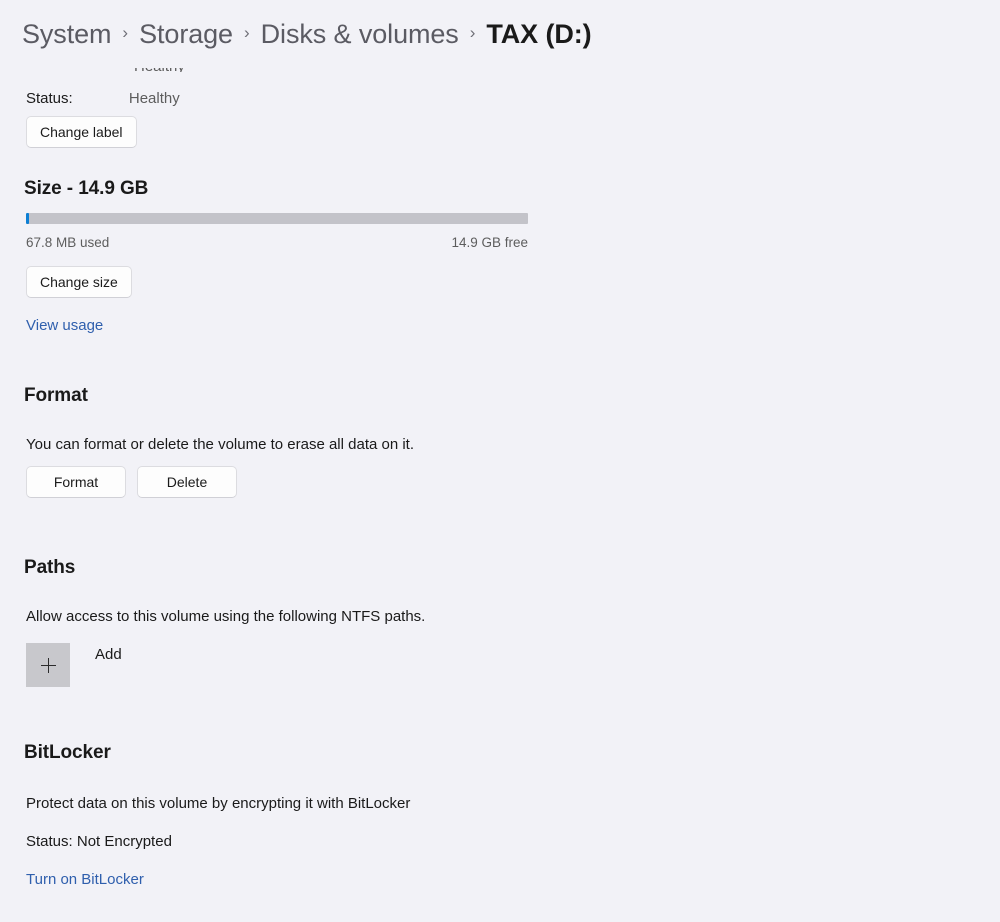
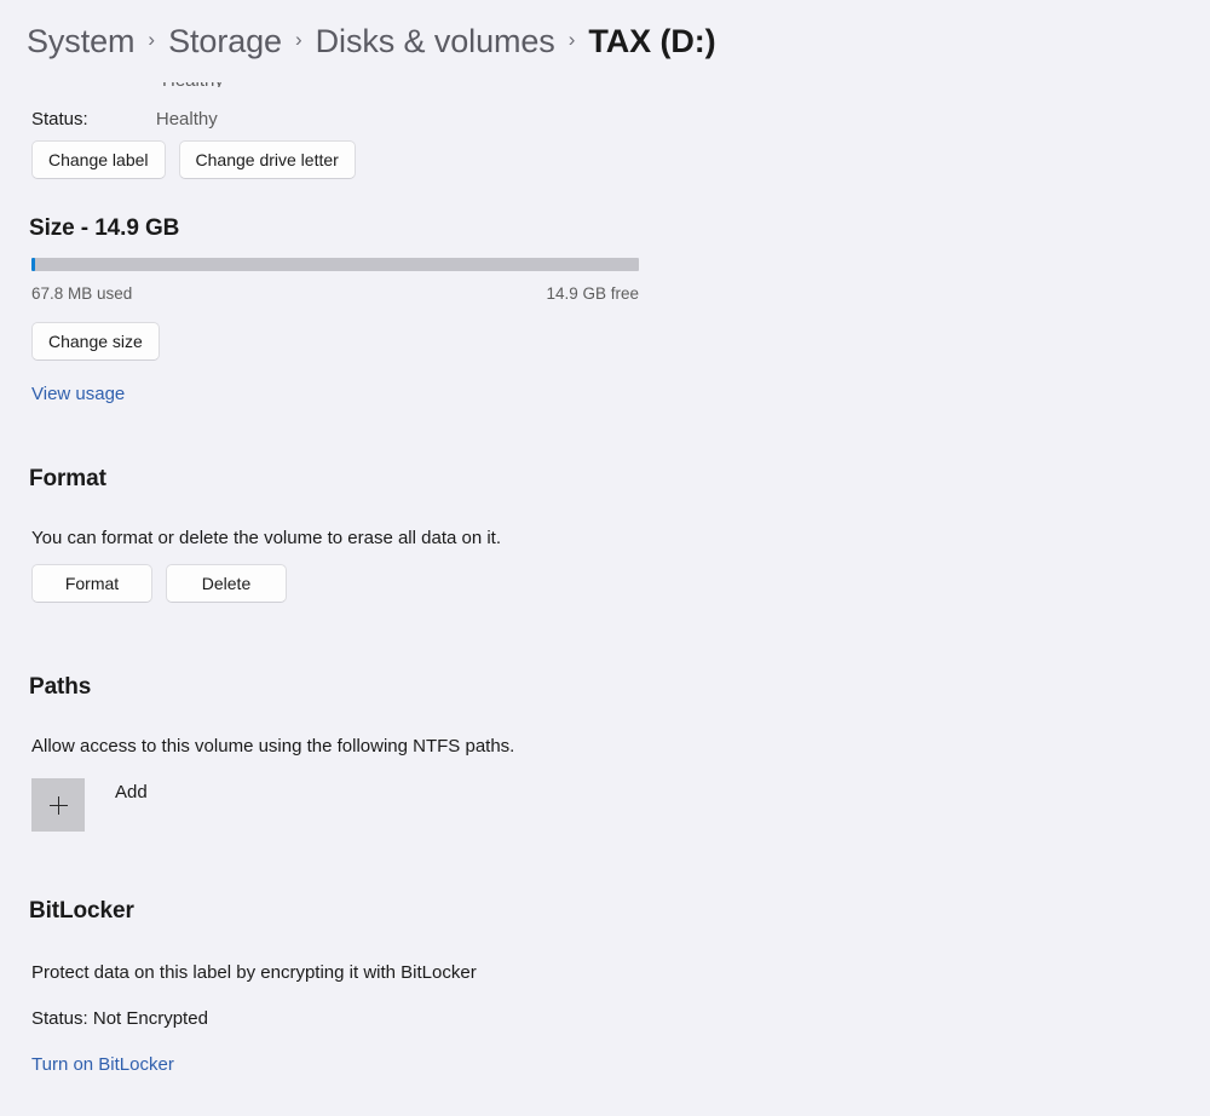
  System
  ›
  Storage
  ›
  Disks & volumes
  ›
  TAX (D:)
  Status: Healthy
  Change label
+ Change drive letter
  Size - 14.9 GB
  67.8 MB used
  14.9 GB free
  Change size
  View usage
  Format
  You can format or delete the volume to erase all data on it.
  Format
  Delete
  Paths
  Allow access to this volume using the following NTFS paths.
  Add
  BitLocker
- Protect data on this volume by encrypting it with BitLocker
+ Protect data on this label by encrypting it with BitLocker
  Status: Not Encrypted
  Turn on BitLocker
